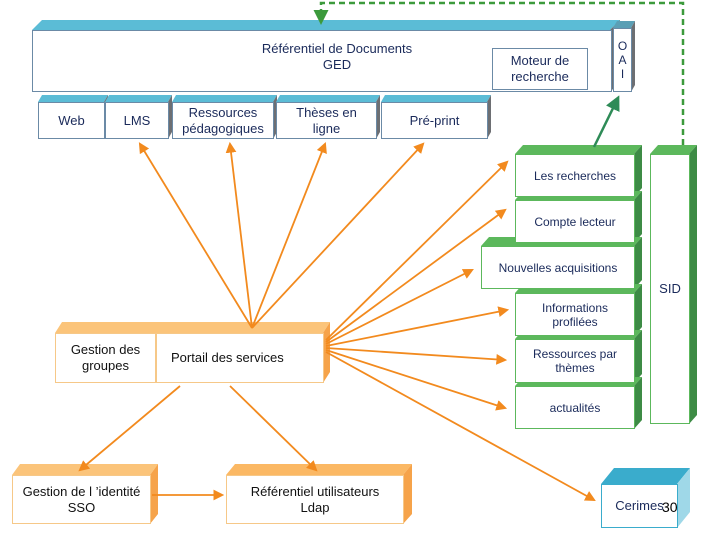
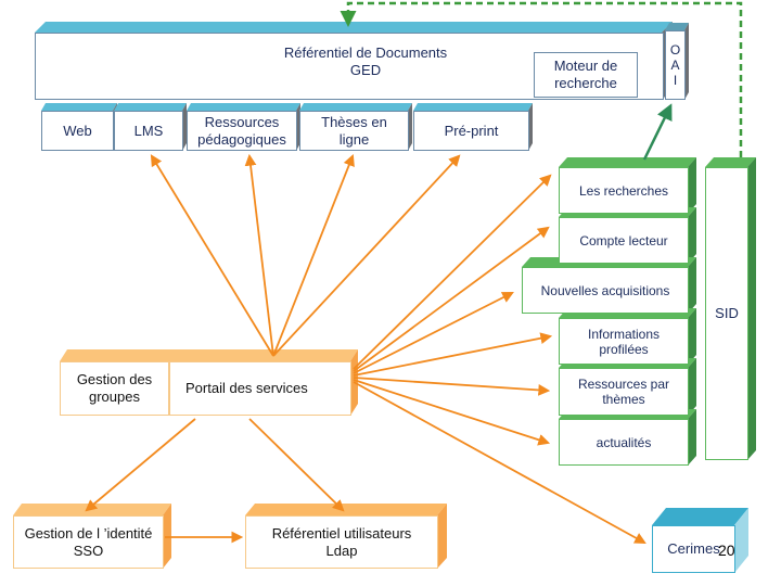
  Référentiel de Documents
  GED
  Moteur de
  recherche
  O
  A
  I
  Web
  LMS
  Ressources
  pédagogiques
  Thèses en
  ligne
  Pré-print
  Les recherches
  Compte lecteur
  Nouvelles acquisitions
  Informations
  profilées
  Ressources par
  thèmes
  actualités
  SID
  Gestion des
  groupes
  Portail des services
  Gestion de l ’identité
  SSO
  Référentiel utilisateurs
  Ldap
  Cerimes
- 30
+ 20
